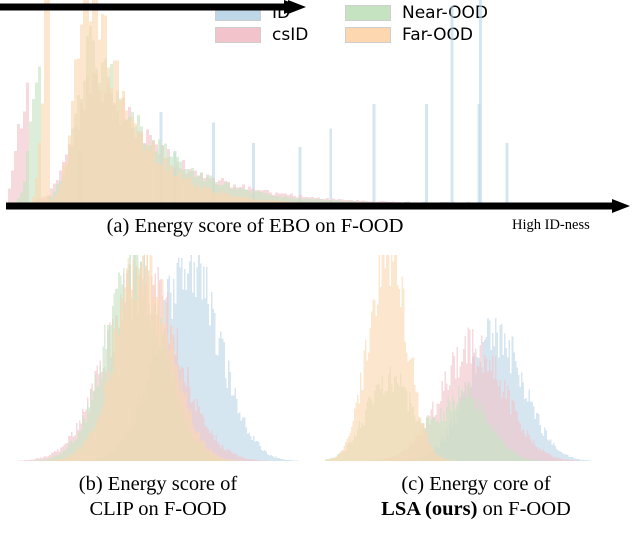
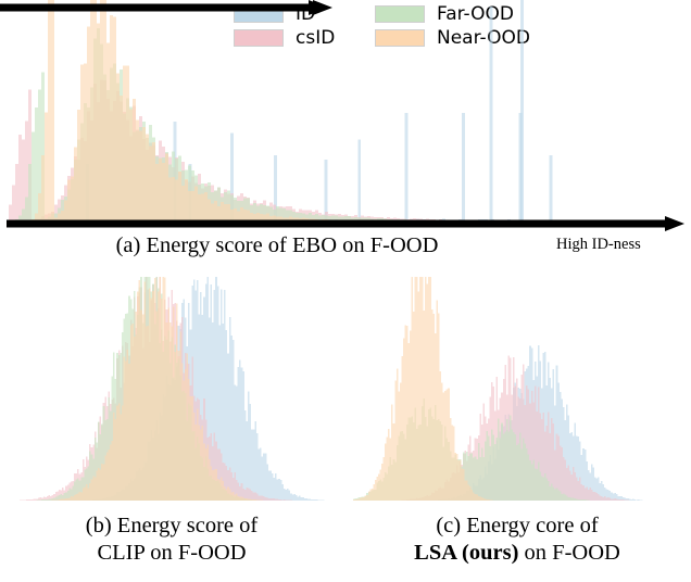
  ID
- Near-OOD
+ Far-OOD
  csID
- Far-OOD
+ Near-OOD
  (a) Energy score of EBO on F-OOD
  High ID-ness
  (b) Energy score of
  CLIP on F-OOD
  (c) Energy core of
  LSA (ours) on F-OOD
